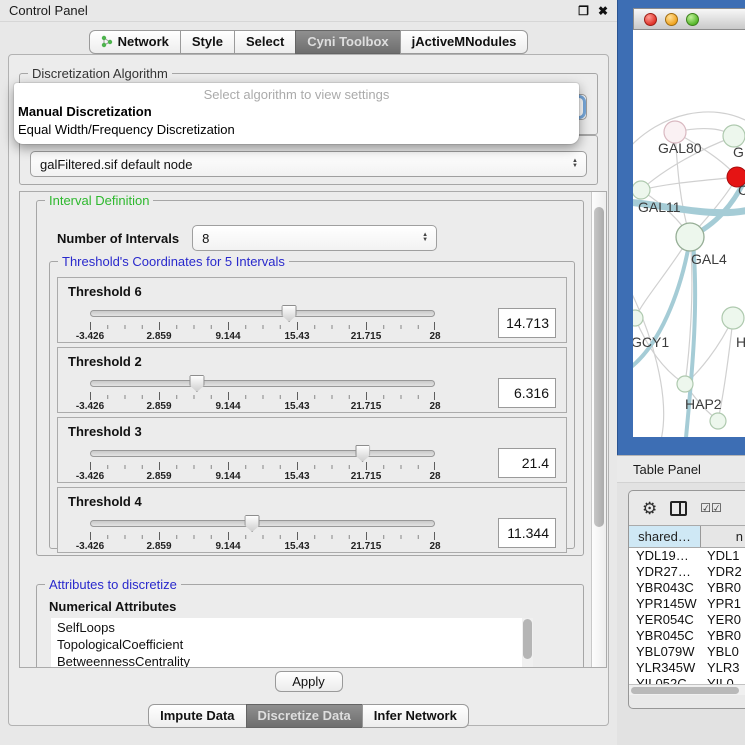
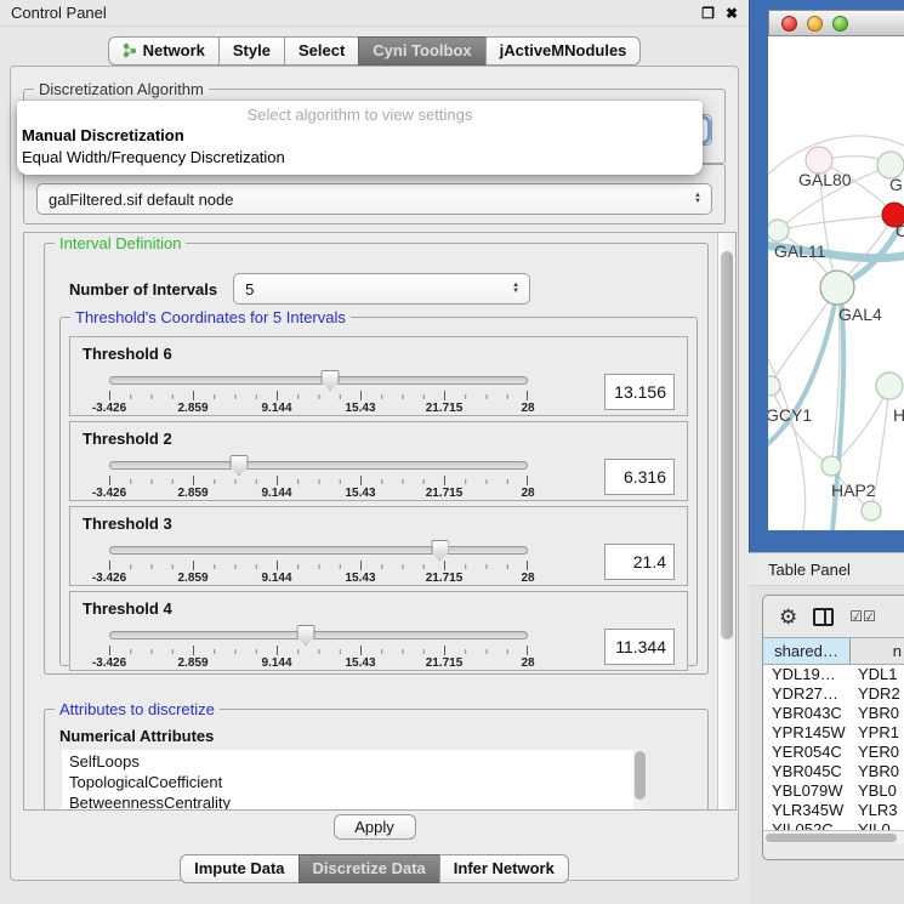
  Control Panel
  ❐
  ✖
  Network
  Style
  Select
  Cyni Toolbox
  jActiveMNodules
  Discretization Algorithm
  Select algorithm to view settings
  Manual Discretization
  Equal Width/Frequency Discretization
  galFiltered.sif default node
  Interval Definition
  Number of Intervals
- 8
+ 5
  Threshold's Coordinates for 5 Intervals
  Threshold 6
  -3.426
  2.859
  9.144
  15.43
  21.715
  28
- 14.713
+ 13.156
  Threshold 2
  -3.426
  2.859
  9.144
  15.43
  21.715
  28
  6.316
  Threshold 3
  -3.426
  2.859
  9.144
  15.43
  21.715
  28
  21.4
  Threshold 4
  -3.426
  2.859
  9.144
  15.43
  21.715
  28
  11.344
  Attributes to discretize
  Numerical Attributes
  SelfLoops
  TopologicalCoefficient
  BetweennessCentrality
  Apply
  Impute Data
  Discretize Data
  Infer Network
  GAL80
  G
  C
  GAL11
  GAL4
  GCY1
  H
  HAP2
  Table Panel
  ⚙
  ☑☑
  shared…
  n
  YDL19…
  YDL1
  YDR27…
  YDR2
  YBR043C
  YBR0
  YPR145W
  YPR1
  YER054C
  YER0
  YBR045C
  YBR0
  YBL079W
  YBL0
  YLR345W
  YLR3
